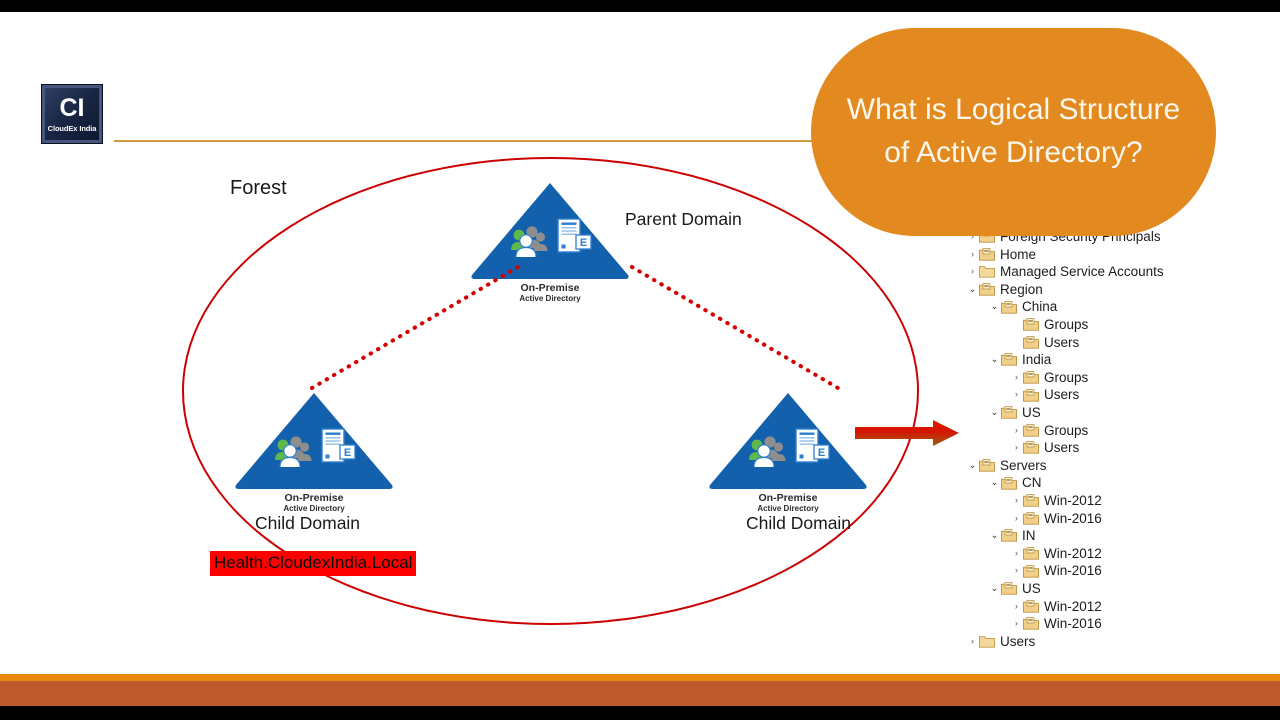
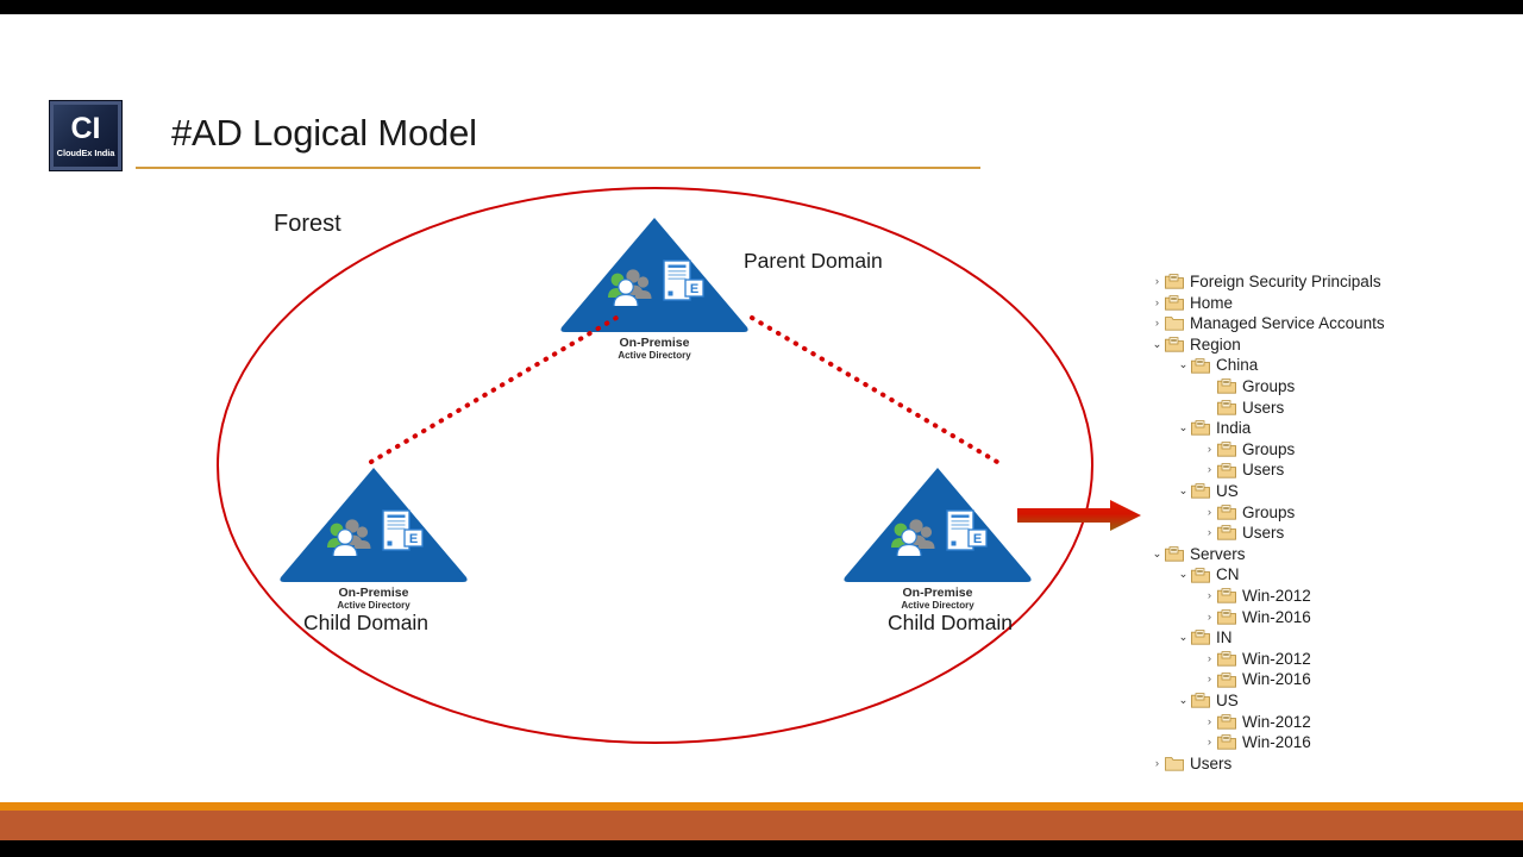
  CI
  CloudEx India
+ #AD Logical Model
  Forest
  E
  On-Premise
  Active Directory
  Parent Domain
  E
  On-Premise
  Active Directory
  Child Domain
- Health.CloudexIndia.Local
  E
  On-Premise
  Active Directory
  Child Domain
  ›
  Foreign Security Principals
  ›
  Home
  ›
  Managed Service Accounts
  ⌄
  Region
  ⌄
  China
  Groups
  Users
  ⌄
  India
  ›
  Groups
  ›
  Users
  ⌄
  US
  ›
  Groups
  ›
  Users
  ⌄
  Servers
  ⌄
  CN
  ›
  Win-2012
  ›
  Win-2016
  ⌄
  IN
  ›
  Win-2012
  ›
  Win-2016
  ⌄
  US
  ›
  Win-2012
  ›
  Win-2016
  ›
  Users
- What is Logical Structure of Active Directory?
